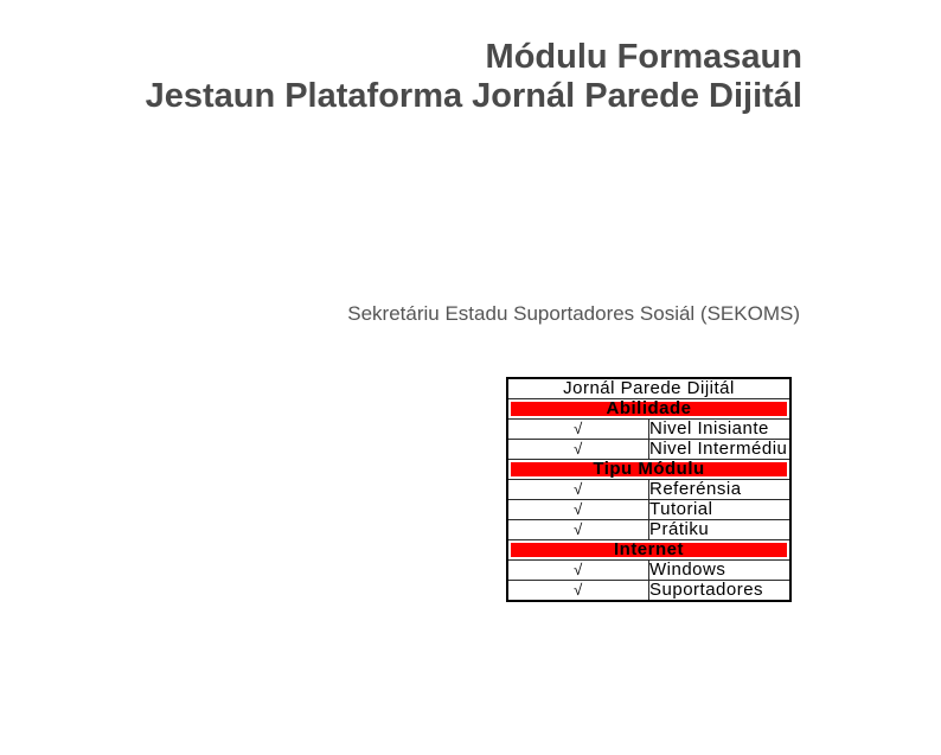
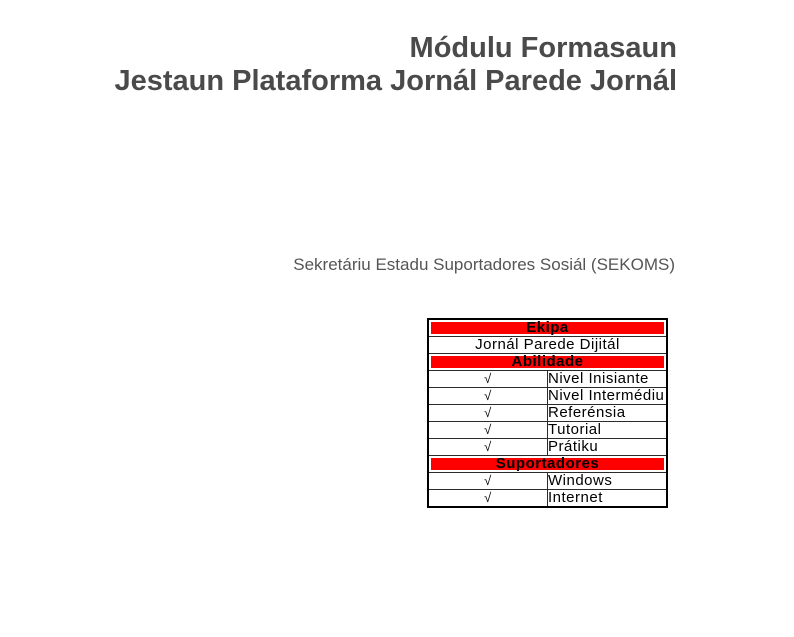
  Módulu Formasaun
- Jestaun Plataforma Jornál Parede Dijitál
+ Jestaun Plataforma Jornál Parede Jornál
  Sekretáriu Estadu Suportadores Sosiál (SEKOMS)
+ Ekipa
  Jornál Parede Dijitál
  Abilidade
  √	Nivel Inisiante
  √	Nivel Intermédiu
- Tipu Módulu
  √	Referénsia
  √	Tutorial
  √	Prátiku
- Internet
+ Suportadores
  √	Windows
- √	Suportadores
+ √	Internet
